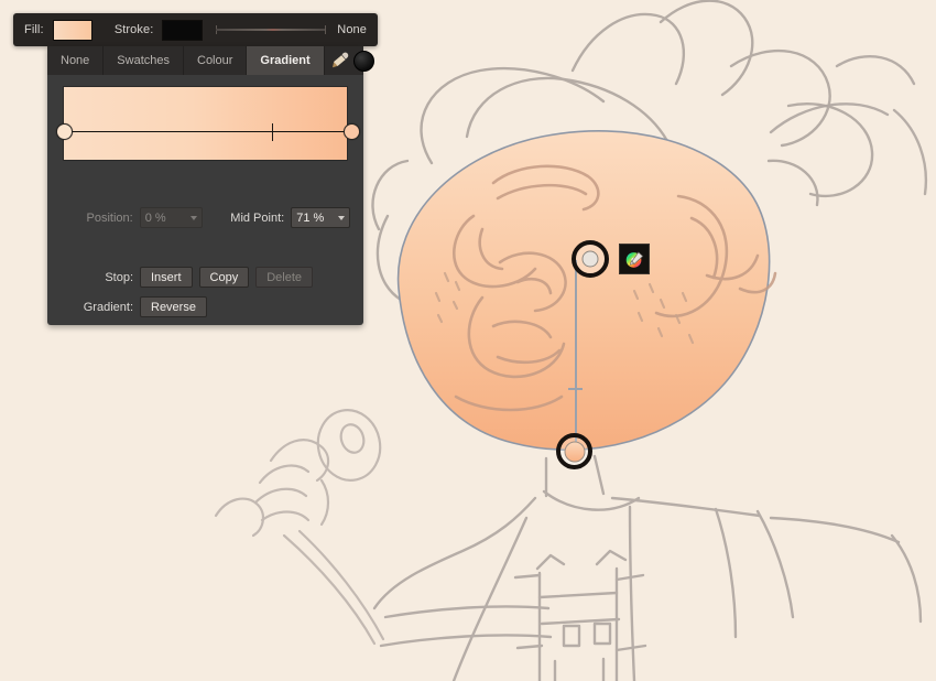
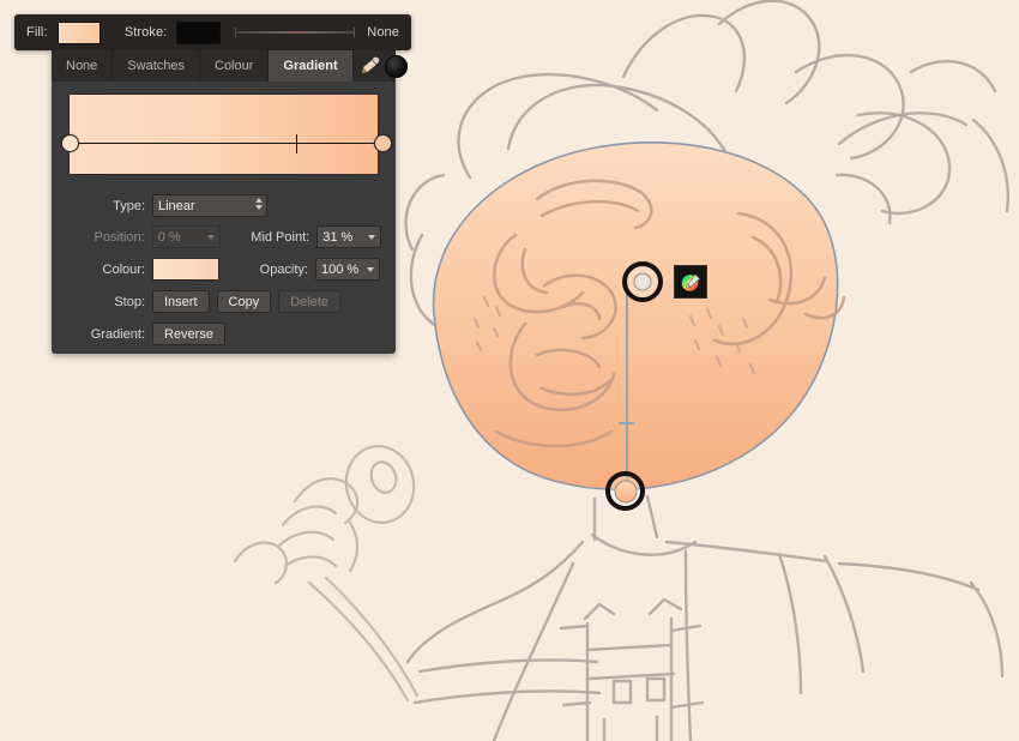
  Fill:
  Stroke:
  None
  None
  Swatches
  Colour
  Gradient
+ Type:
+ Linear
  Position:
  0 %
  Mid Point:
- 71 %
+ 31 %
+ Colour:
+ Opacity:
+ 100 %
  Stop:
  Insert
  Copy
  Delete
  Gradient:
  Reverse
